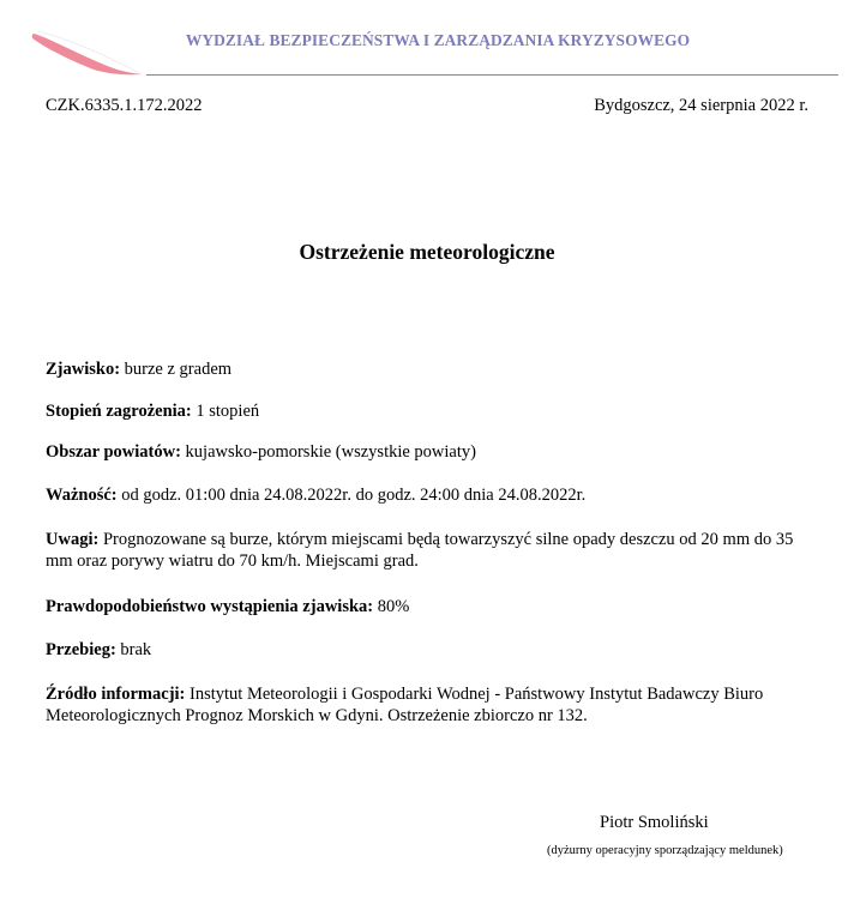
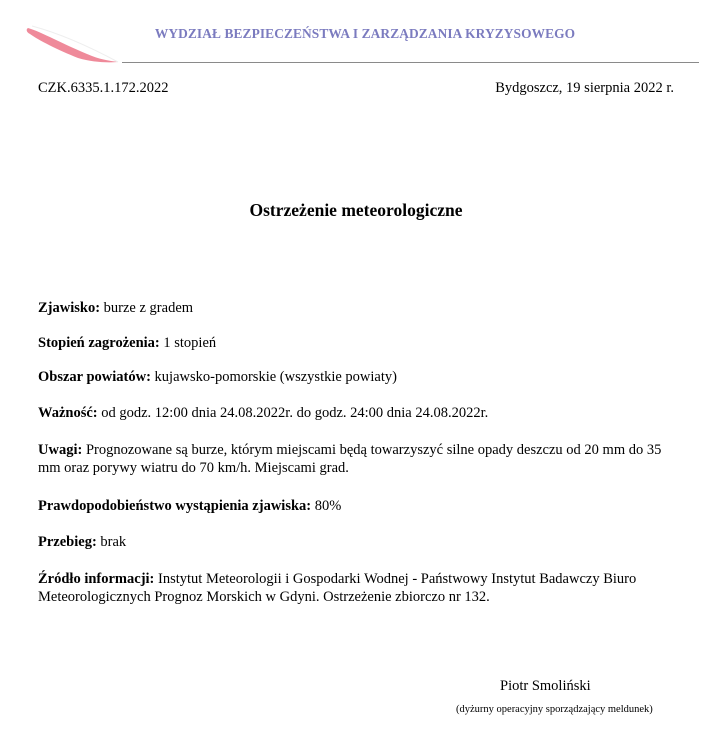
  WYDZIAŁ BEZPIECZEŃSTWA I ZARZĄDZANIA KRYZYSOWEGO
  CZK.6335.1.172.2022
- Bydgoszcz, 24 sierpnia 2022 r.
+ Bydgoszcz, 19 sierpnia 2022 r.
  Ostrzeżenie meteorologiczne
  Zjawisko: burze z gradem
  Stopień zagrożenia: 1 stopień
  Obszar powiatów: kujawsko-pomorskie (wszystkie powiaty)
- Ważność: od godz. 01:00 dnia 24.08.2022r. do godz. 24:00 dnia 24.08.2022r.
+ Ważność: od godz. 12:00 dnia 24.08.2022r. do godz. 24:00 dnia 24.08.2022r.
  Uwagi: Prognozowane są burze, którym miejscami będą towarzyszyć silne opady deszczu od 20 mm do 35 mm oraz porywy wiatru do 70 km/h. Miejscami grad.
  Prawdopodobieństwo wystąpienia zjawiska: 80%
  Przebieg: brak
  Źródło informacji: Instytut Meteorologii i Gospodarki Wodnej - Państwowy Instytut Badawczy Biuro Meteorologicznych Prognoz Morskich w Gdyni. Ostrzeżenie zbiorczo nr 132.
  Piotr Smoliński
  (dyżurny operacyjny sporządzający meldunek)
